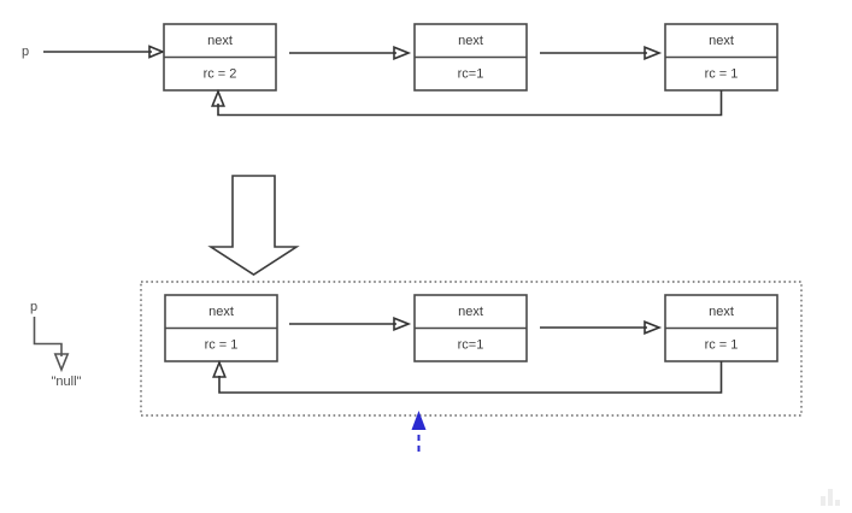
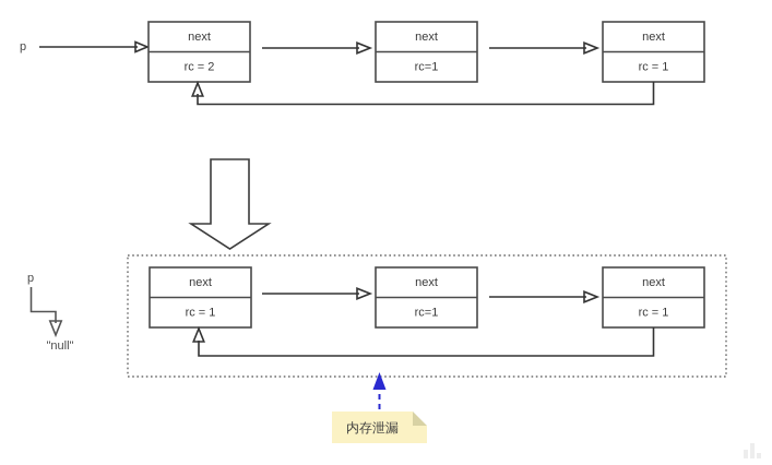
  p
  next
  rc = 2
  next
  rc=1
  next
  rc = 1
  p
  "null"
  next
  rc = 1
  next
  rc=1
  next
  rc = 1
+ 内存泄漏
